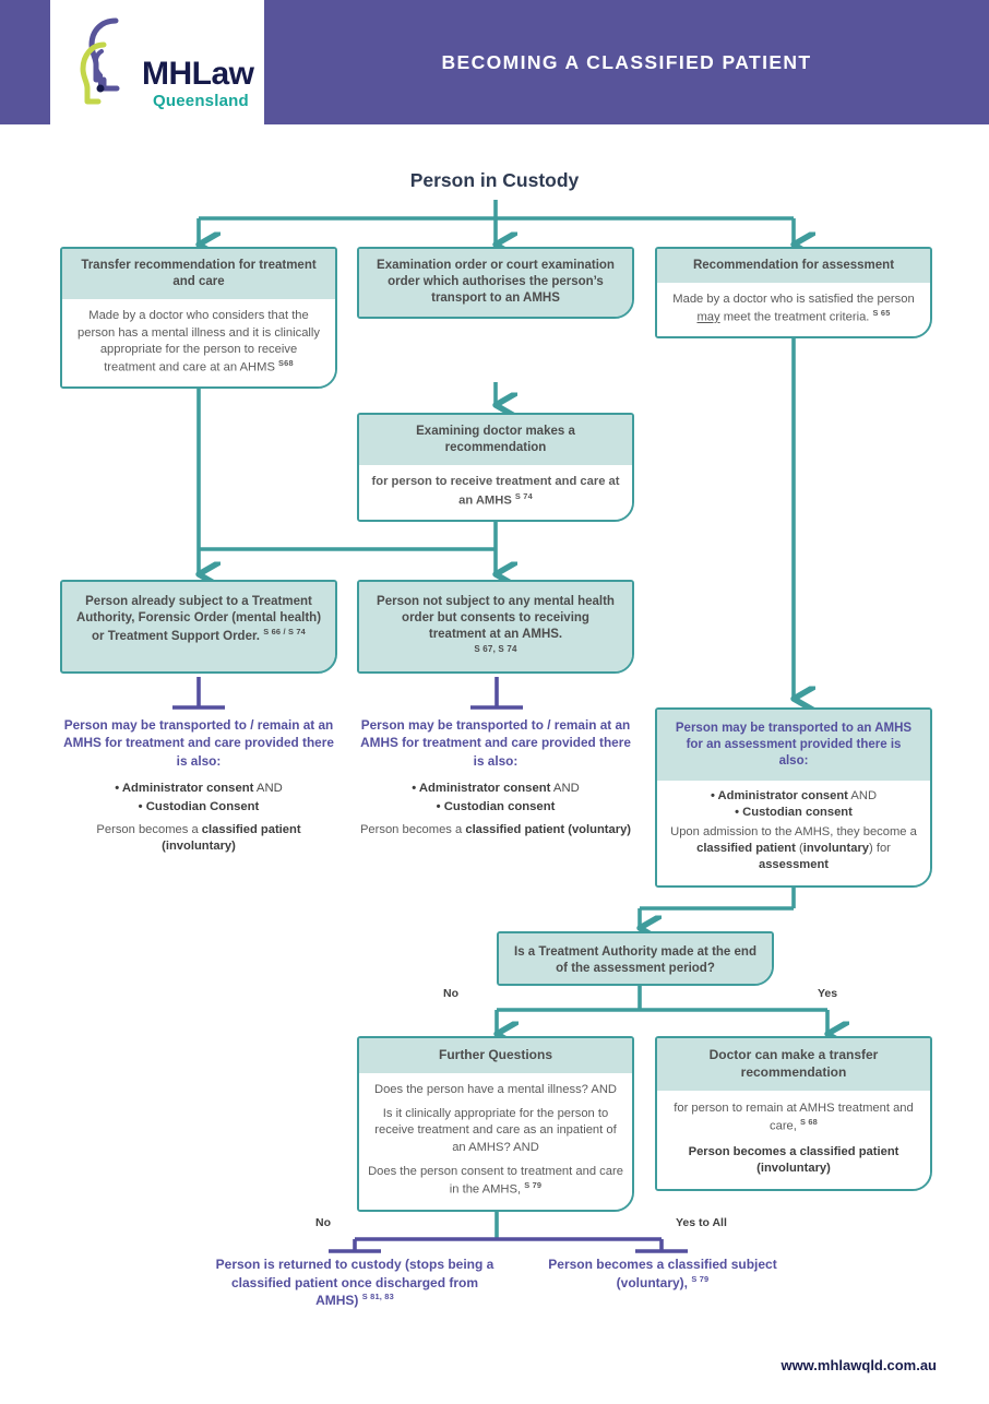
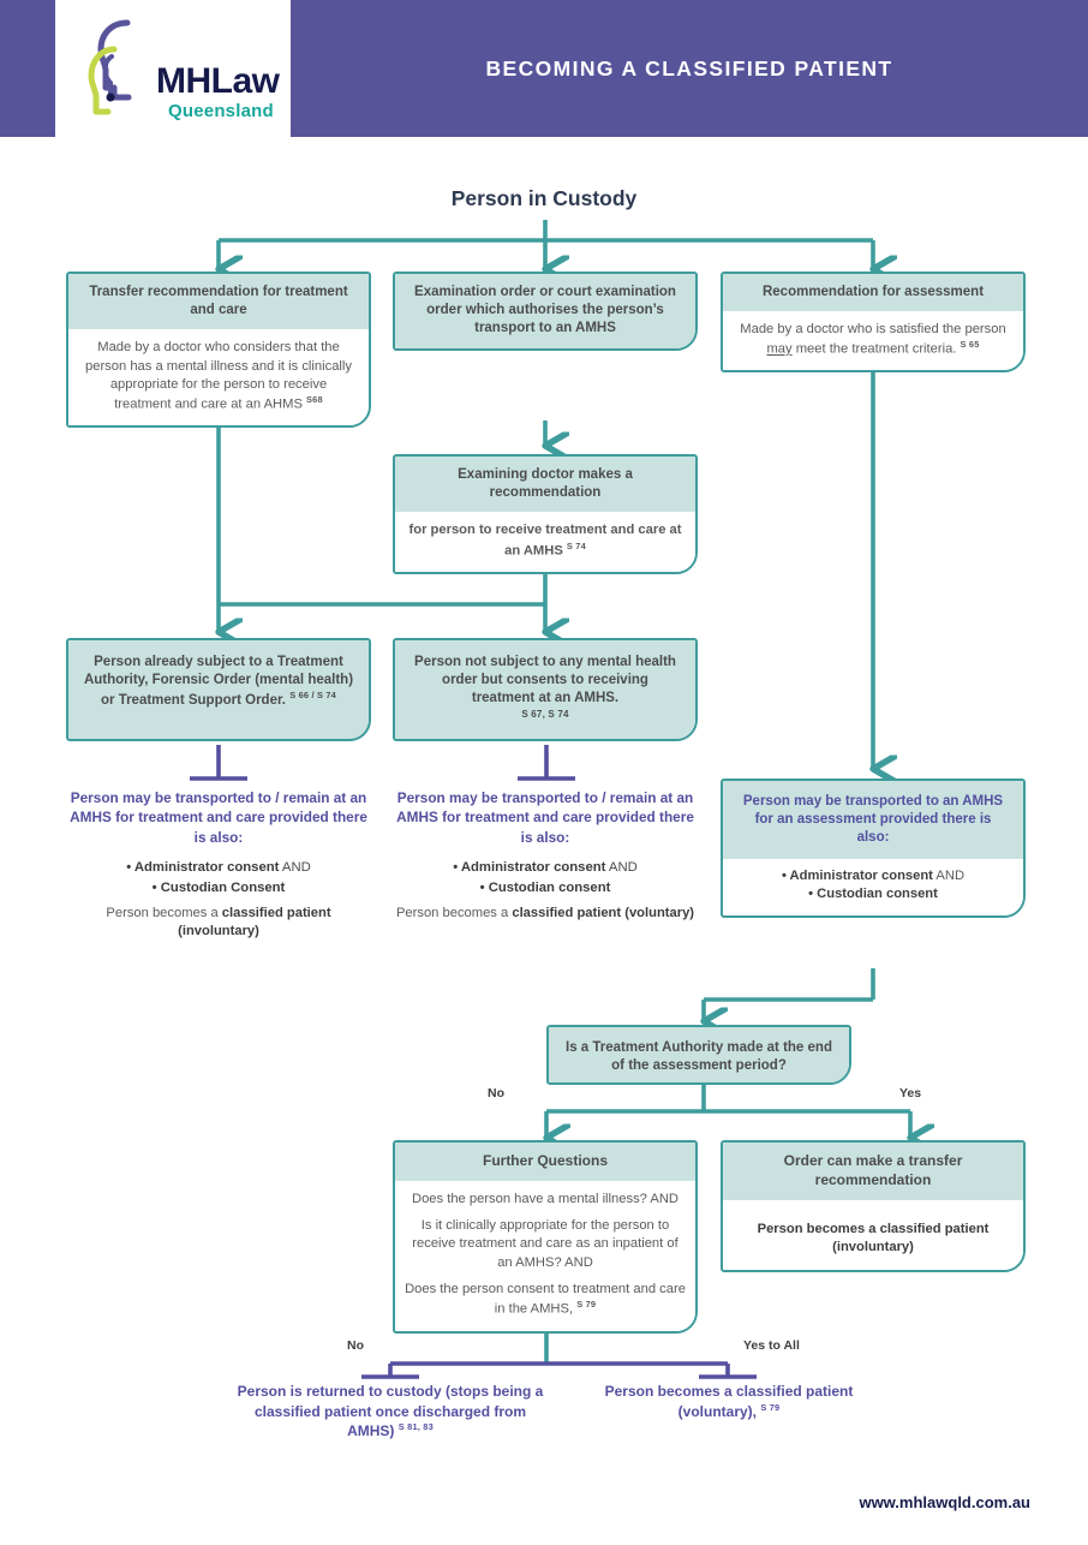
  MHLaw
  Queensland
  BECOMING A CLASSIFIED PATIENT
  Person in Custody
  Transfer recommendation for treatment and care
  Made by a doctor who considers that the person has a mental illness and it is clinically appropriate for the person to receive treatment and care at an AHMS S68
  Examination order or court examination order which authorises the person’s transport to an AMHS
  Recommendation for assessment
  Made by a doctor who is satisfied the person may meet the treatment criteria. S 65
  Examining doctor makes a recommendation
  for person to receive treatment and care at an AMHS S 74
  Person already subject to a Treatment Authority, Forensic Order (mental health) or Treatment Support Order. S 66 / S 74
  Person not subject to any mental health order but consents to receiving treatment at an AMHS.
  S 67, S 74
  Person may be transported to / remain at an AMHS for treatment and care provided there is also:
  • Administrator consent AND
  • Custodian Consent
  Person becomes a classified patient (involuntary)
  Person may be transported to / remain at an AMHS for treatment and care provided there is also:
  • Administrator consent AND
  • Custodian consent
  Person becomes a classified patient (voluntary)
  Person may be transported to an AMHS for an assessment provided there is also:
  • Administrator consent AND
  • Custodian consent
- Upon admission to the AMHS, they become a classified patient (involuntary) for assessment
  Is a Treatment Authority made at the end of the assessment period?
  No
  Yes
  Further Questions
  Does the person have a mental illness? AND
  Is it clinically appropriate for the person to receive treatment and care as an inpatient of an AMHS? AND
  Does the person consent to treatment and care in the AMHS, S 79
- Doctor can make a transfer recommendation
+ Order can make a transfer recommendation
- for person to remain at AMHS treatment and care, S 68
  Person becomes a classified patient (involuntary)
  No
  Yes to All
  Person is returned to custody (stops being a classified patient once discharged from AMHS) S 81, 83
- Person becomes a classified subject (voluntary), S 79
+ Person becomes a classified patient (voluntary), S 79
  www.mhlawqld.com.au
